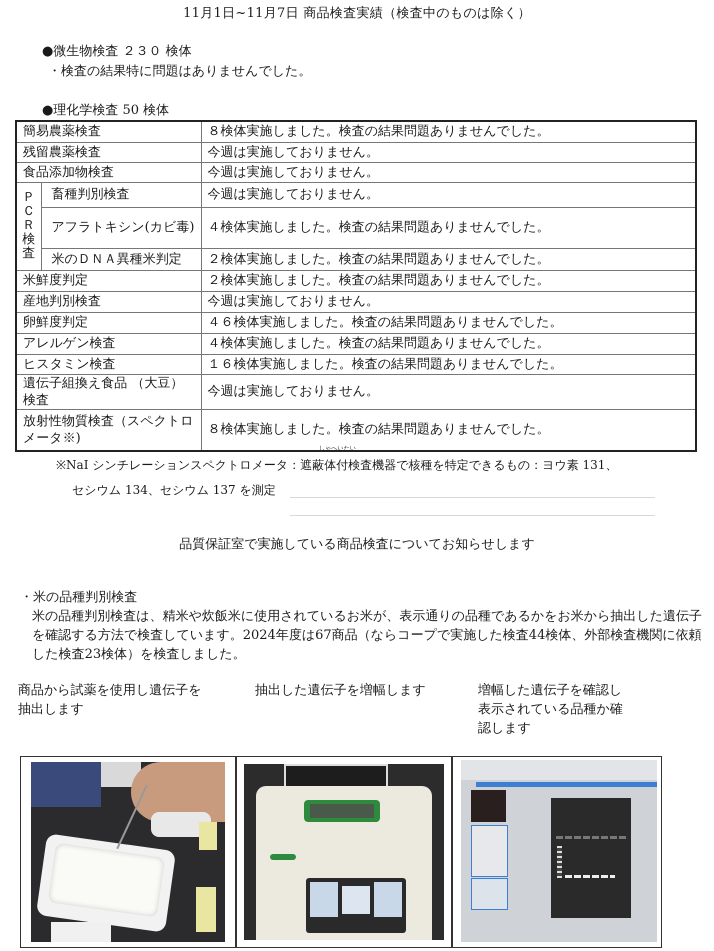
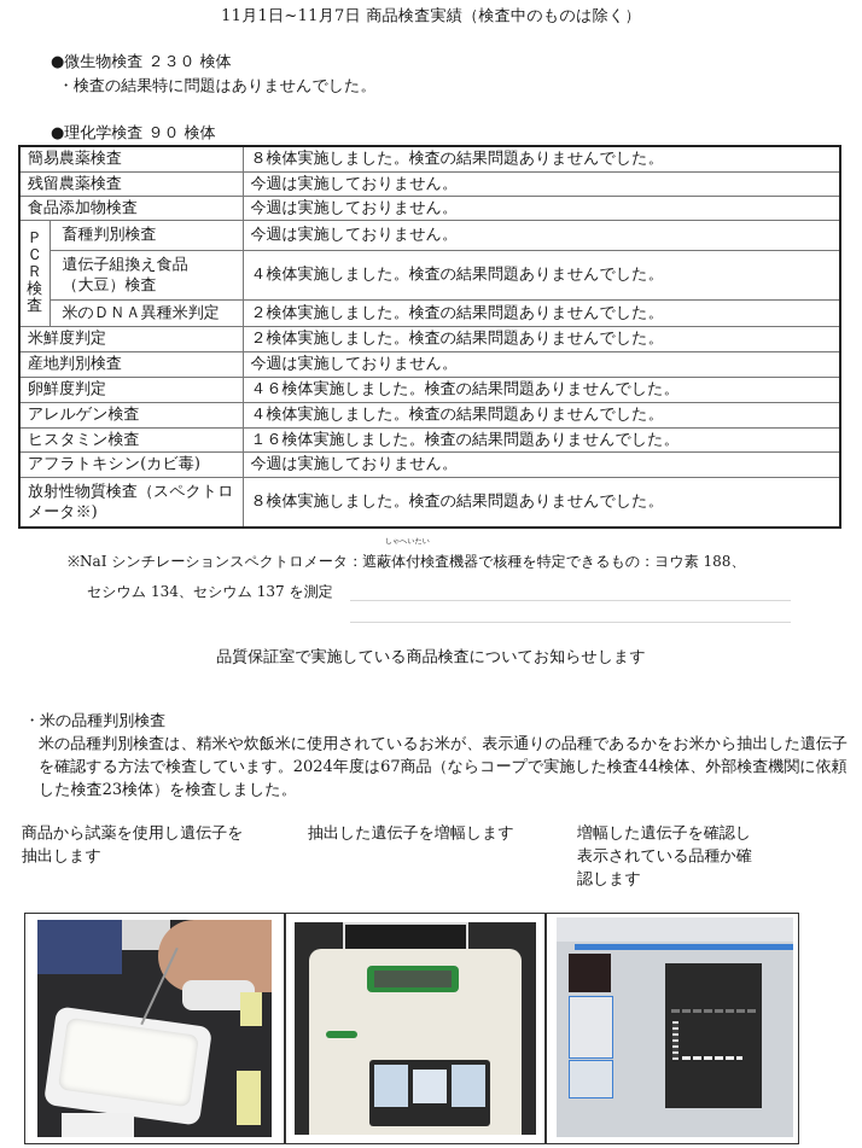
  11月1日~11月7日 商品検査実績（検査中のものは除く）
  ●微生物検査 ２３０ 検体
  ・検査の結果特に問題はありませんでした。
- ●理化学検査 50 検体
+ ●理化学検査 ９０ 検体
  簡易農薬検査	８検体実施しました。検査の結果問題ありませんでした。
  残留農薬検査	今週は実施しておりません。
  食品添加物検査	今週は実施しておりません。
  ＰＣＲ検査	畜種判別検査	今週は実施しておりません。
- アフラトキシン(カビ毒)	４検体実施しました。検査の結果問題ありませんでした。
+ 遺伝子組換え食品 （大豆）検査	４検体実施しました。検査の結果問題ありませんでした。
  米のＤＮＡ異種米判定	２検体実施しました。検査の結果問題ありませんでした。
  米鮮度判定	２検体実施しました。検査の結果問題ありませんでした。
  産地判別検査	今週は実施しておりません。
  卵鮮度判定	４６検体実施しました。検査の結果問題ありませんでした。
  アレルゲン検査	４検体実施しました。検査の結果問題ありませんでした。
  ヒスタミン検査	１６検体実施しました。検査の結果問題ありませんでした。
- 遺伝子組換え食品 （大豆）検査	今週は実施しておりません。
+ アフラトキシン(カビ毒)	今週は実施しておりません。
  放射性物質検査（スペクトロメータ※)	８検体実施しました。検査の結果問題ありませんでした。
- ※NaI シンチレーションスペクトロメータ：遮蔽体付検査機器で核種を特定できるもの：ヨウ素 131、
+ ※NaI シンチレーションスペクトロメータ：遮蔽体付検査機器で核種を特定できるもの：ヨウ素 188、
  セシウム 134、セシウム 137 を測定
  品質保証室で実施している商品検査についてお知らせします
  ・米の品種判別検査
  米の品種判別検査は、精米や炊飯米に使用されているお米が、表示通りの品種であるかをお米から抽出した遺伝子を確認する方法で検査しています。2024年度は67商品（ならコープで実施した検査44検体、外部検査機関に依頼した検査23検体）を検査しました。
  商品から試薬を使用し遺伝子を
  抽出します
  抽出した遺伝子を増幅します
  増幅した遺伝子を確認し
  表示されている品種か確
  認します
